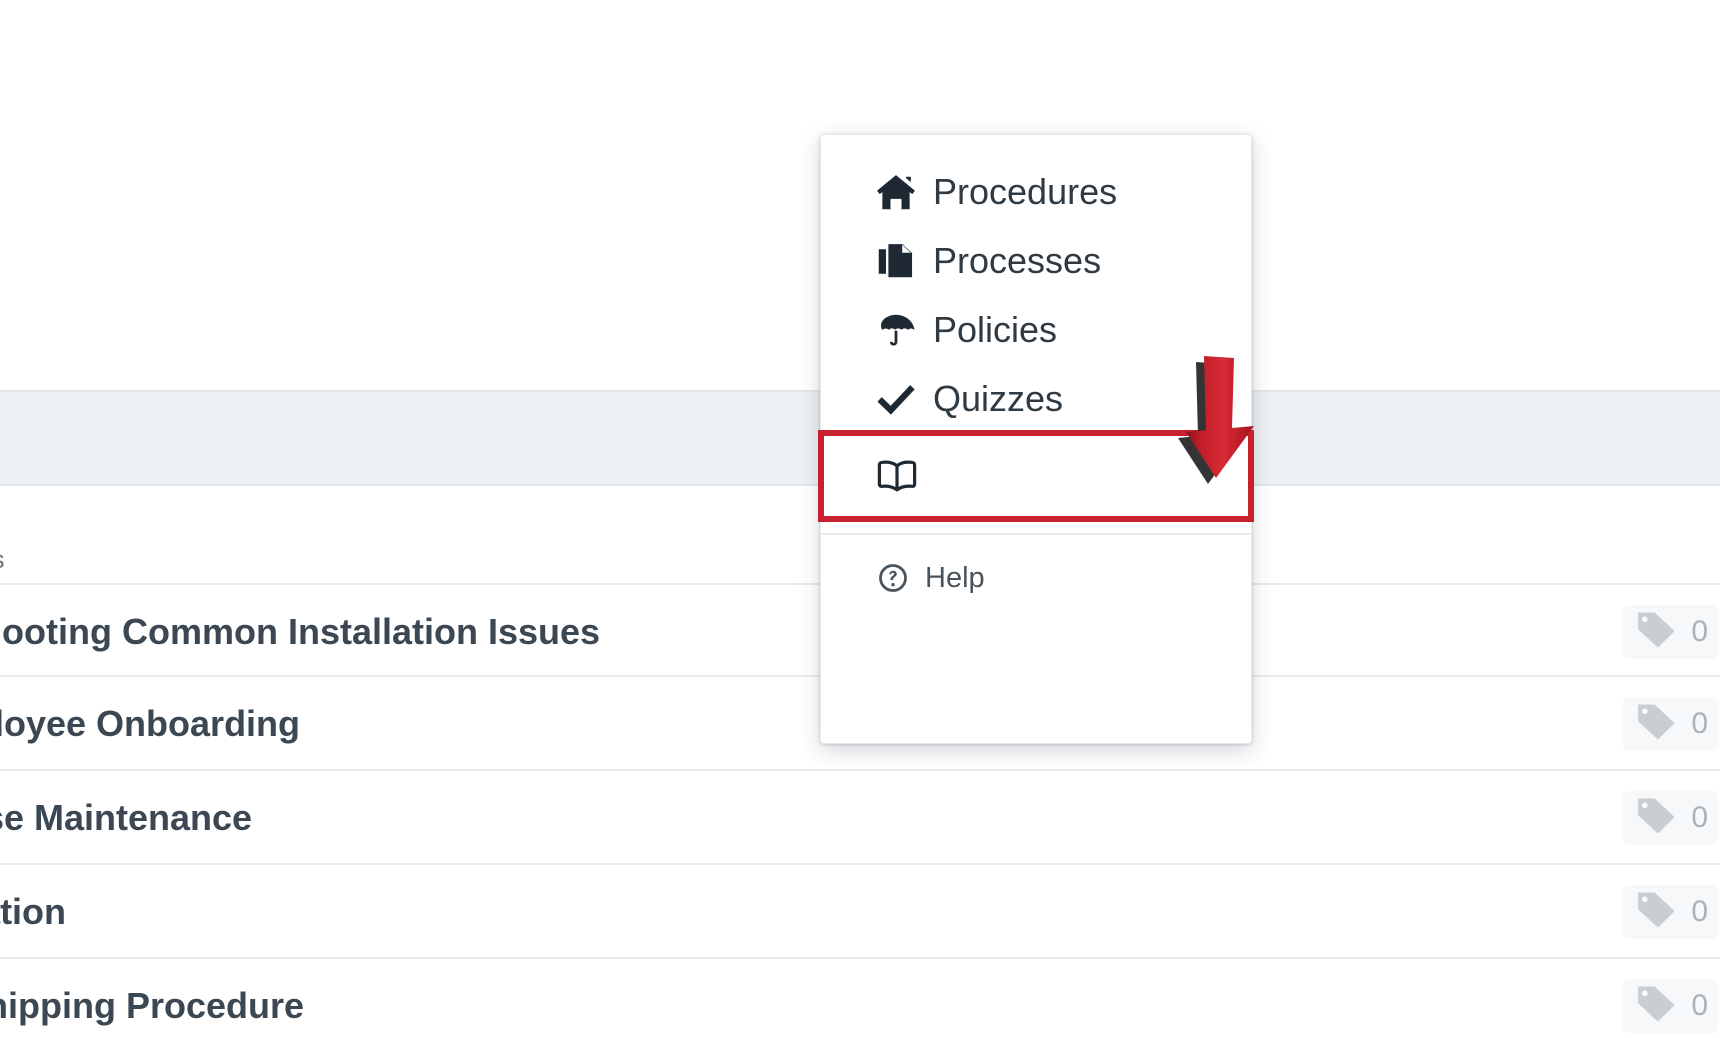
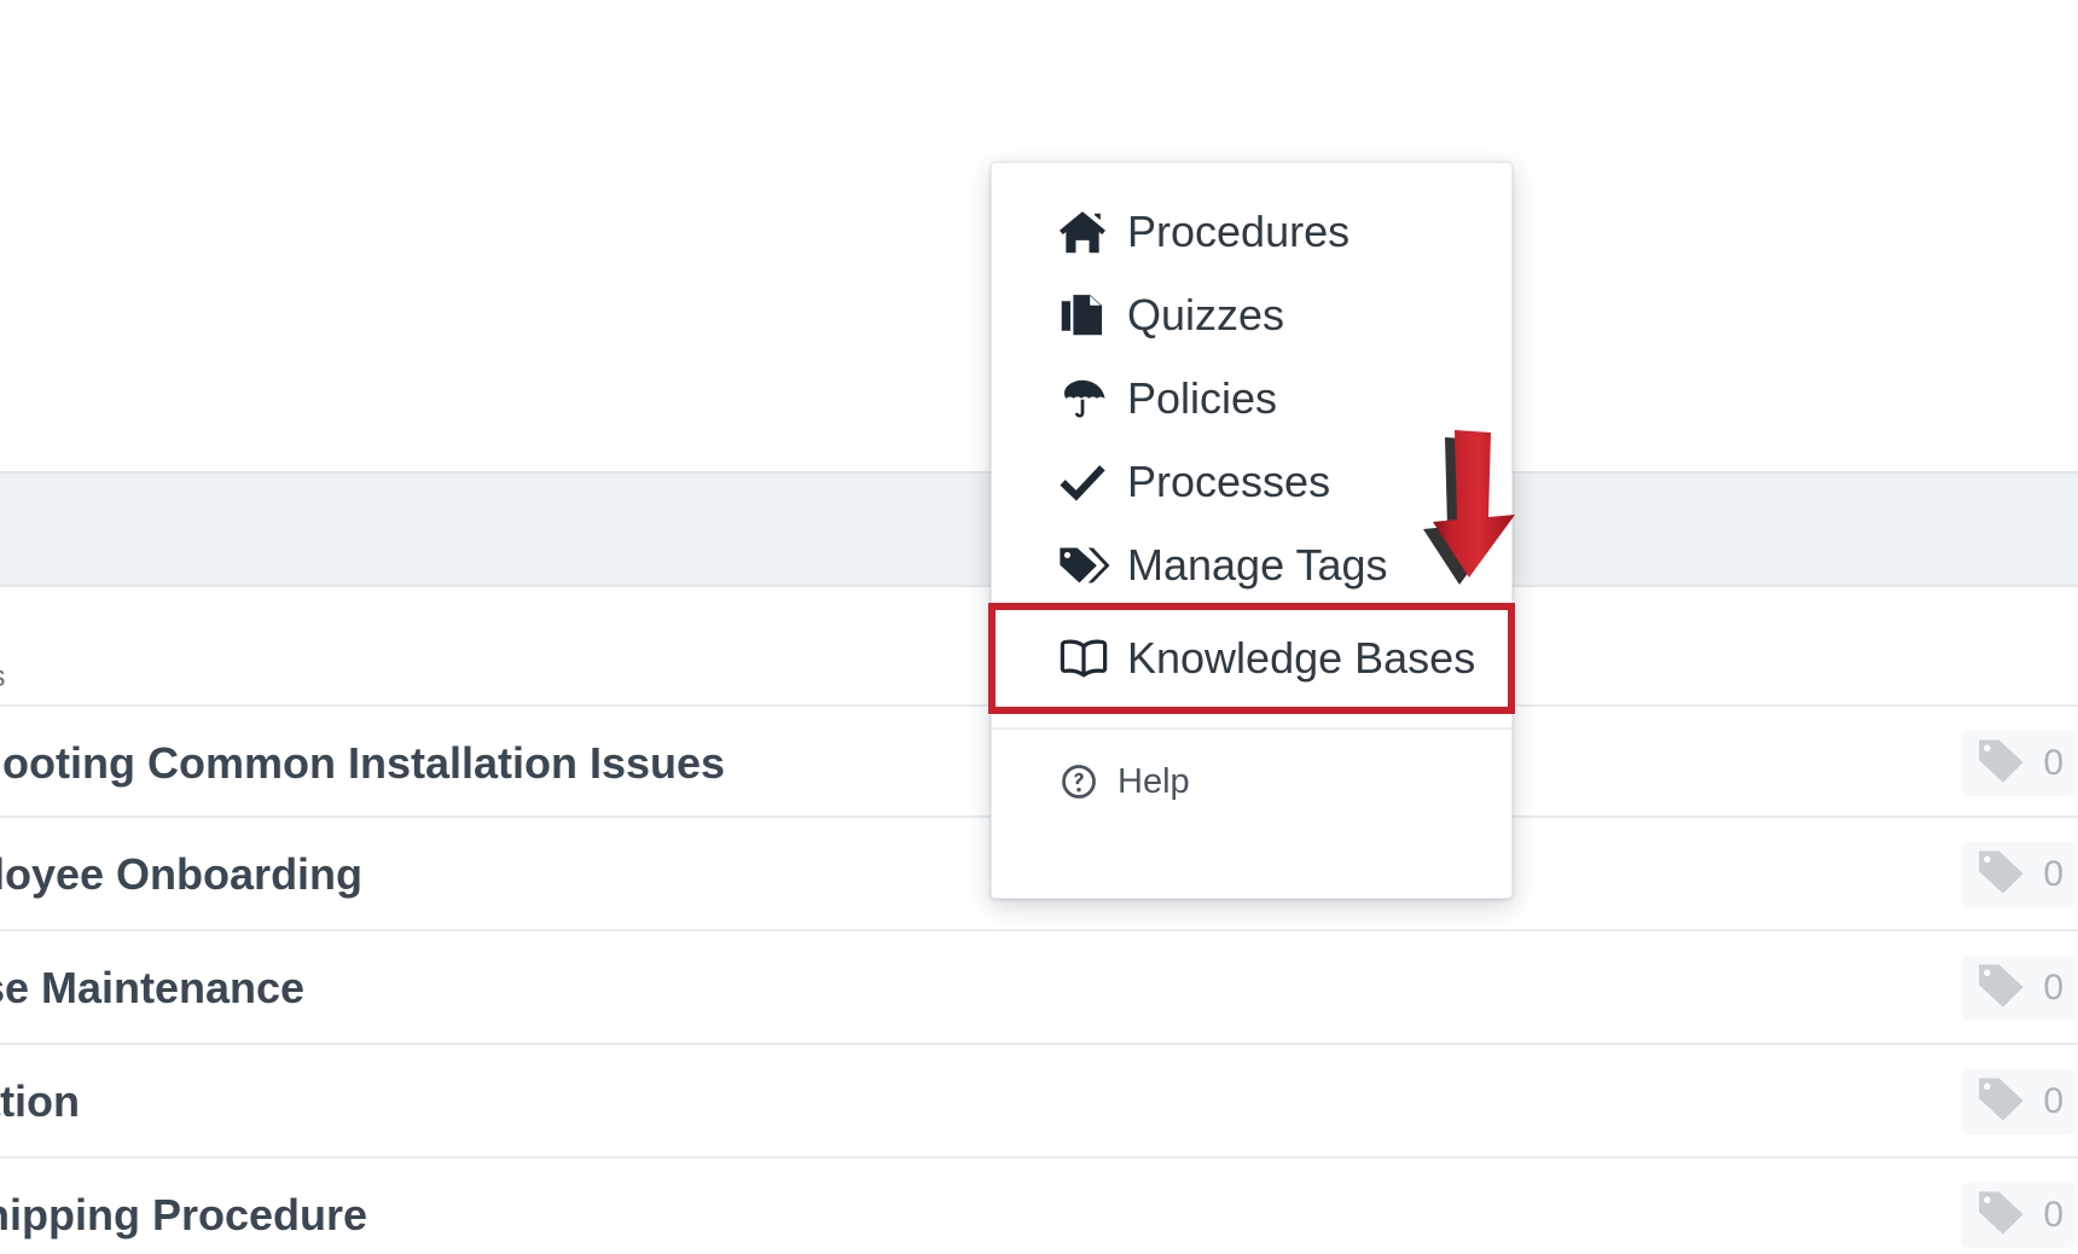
  ooting Common Installation Issues
  0
  oyee Onboarding
  0
  e Maintenance
  0
  0
  ipping Procedure
  0
  Procedures
- Processes
+ Quizzes
  Policies
- Quizzes
+ Processes
+ Manage Tags
+ Knowledge Bases
  Help
